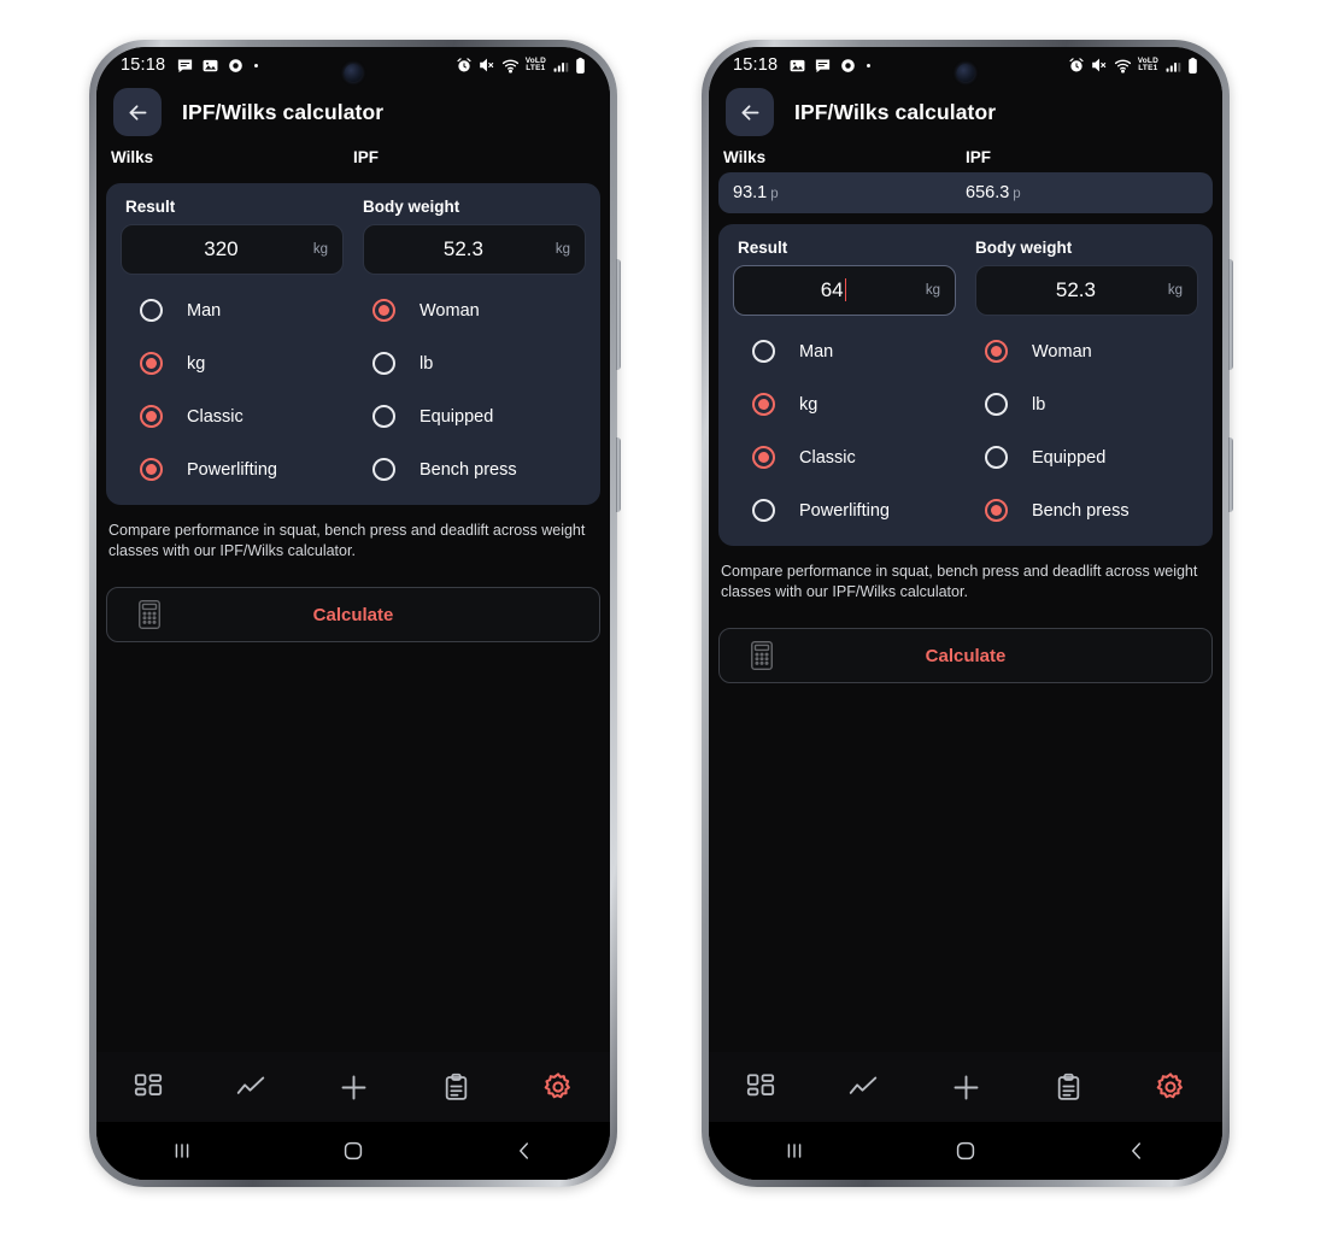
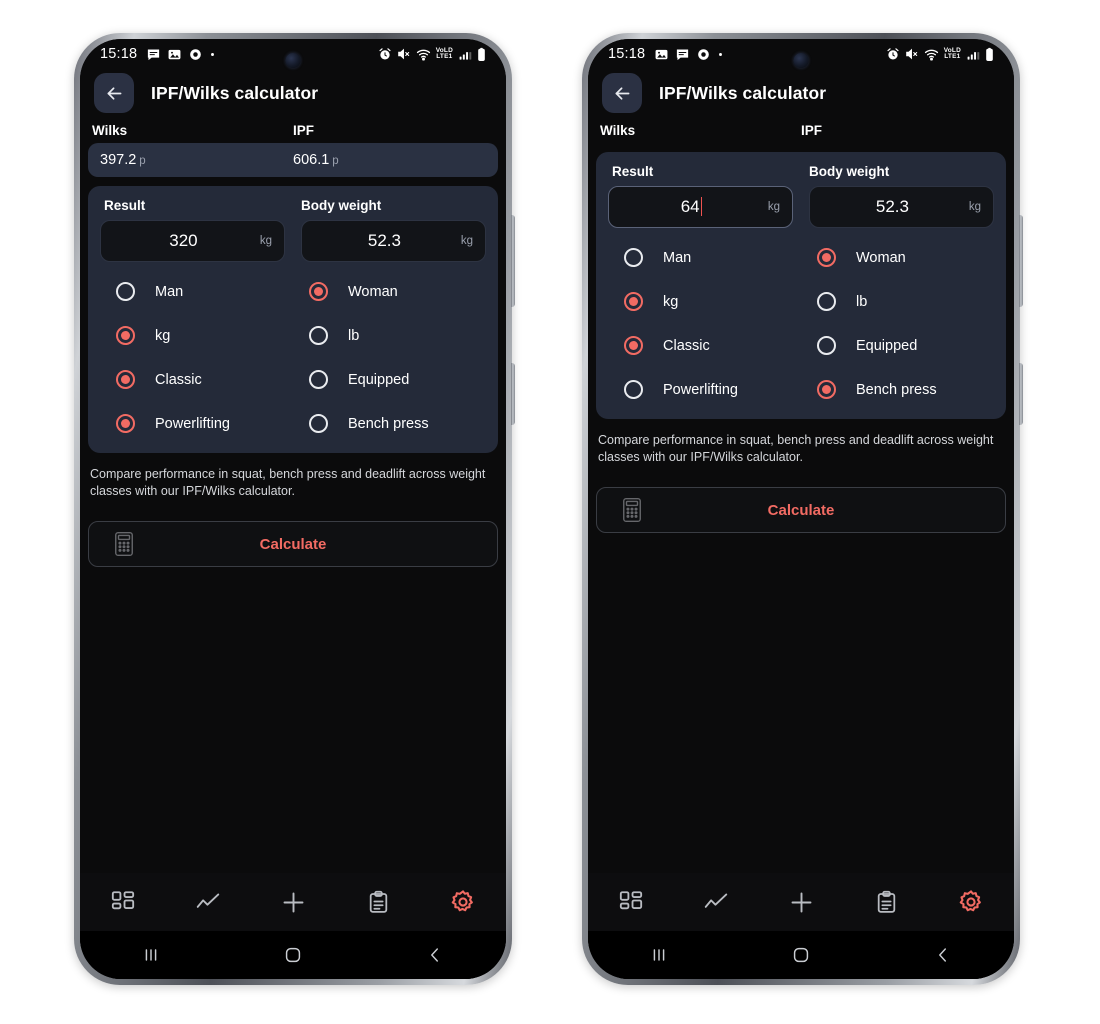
  15:18
  IPF/Wilks calculator
  Wilks
  IPF
+ 397.2 p
+ 606.1 p
  Result
  Body weight
  320
  kg
  52.3
  kg
  Man
  Woman
  kg
  lb
  Classic
  Equipped
  Powerlifting
  Bench press
  Compare performance in squat, bench press and deadlift across weight classes with our IPF/Wilks calculator.
  Calculate
  15:18
  IPF/Wilks calculator
  Wilks
  IPF
- 93.1 p
- 656.3 p
  Result
  Body weight
  64
  kg
  52.3
  kg
  Man
  Woman
  kg
  lb
  Classic
  Equipped
  Powerlifting
  Bench press
  Compare performance in squat, bench press and deadlift across weight classes with our IPF/Wilks calculator.
  Calculate
